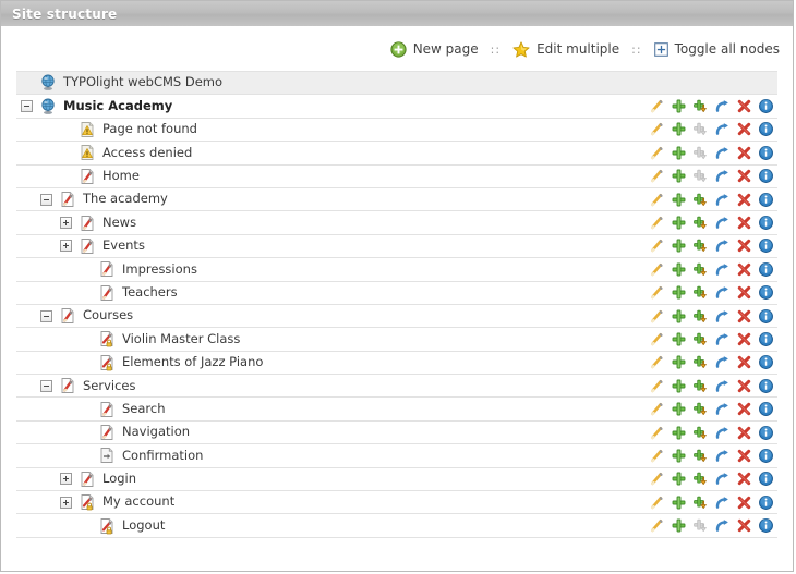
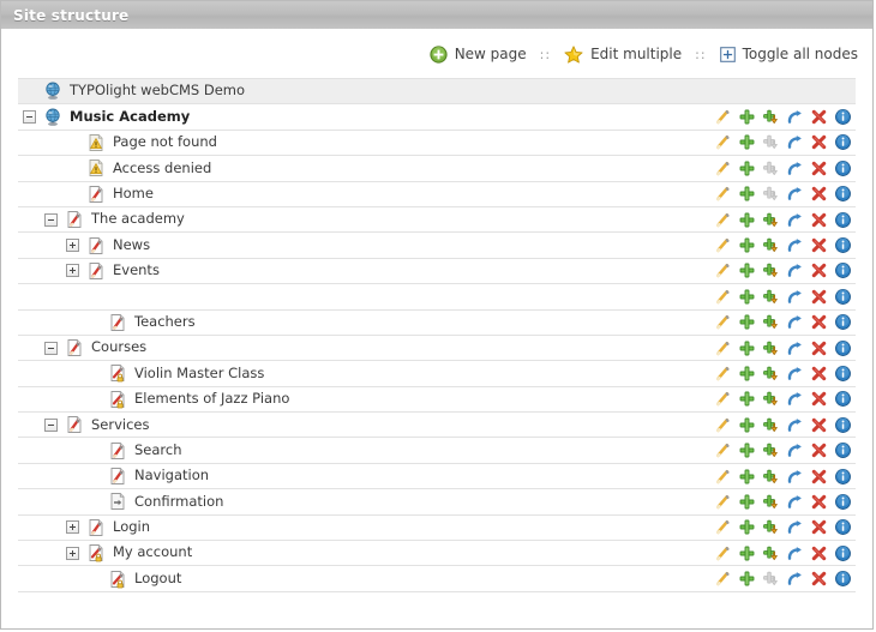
  Site structure
  New page
  ::
  Edit multiple
  ::
  Toggle all nodes
  TYPOlight webCMS Demo
  Music Academy
  Page not found
  Access denied
  Home
  The academy
  News
  Events
- Impressions
  Teachers
  Courses
  Violin Master Class
  Elements of Jazz Piano
  Services
  Search
  Navigation
  Confirmation
  Login
  My account
  Logout
